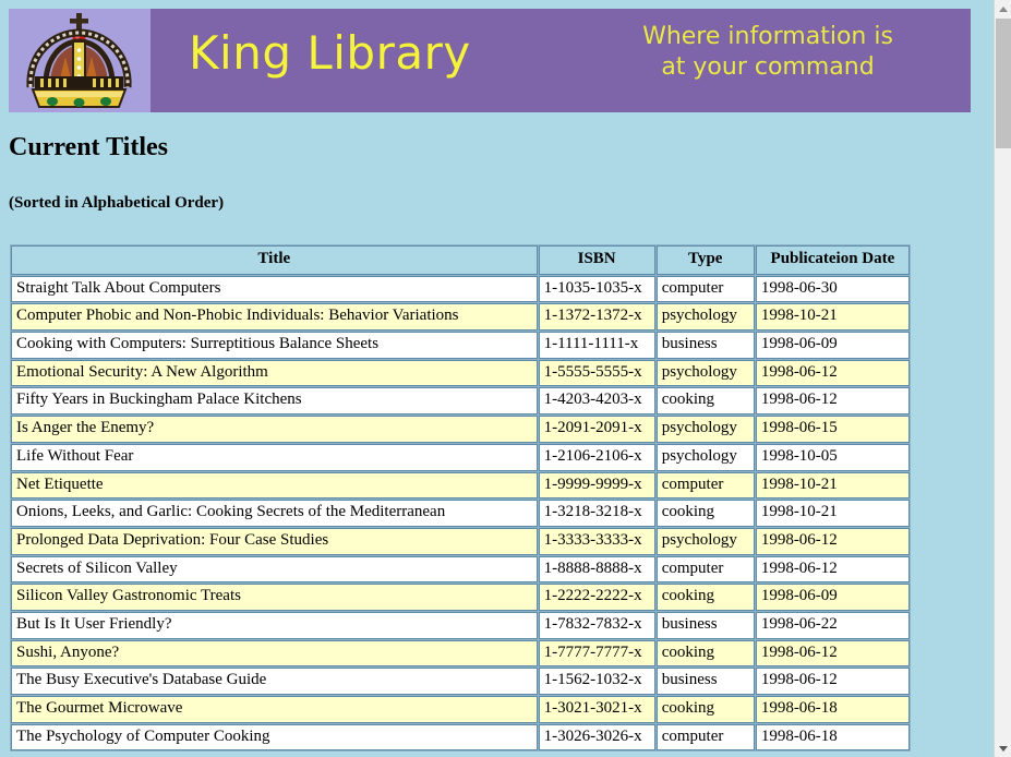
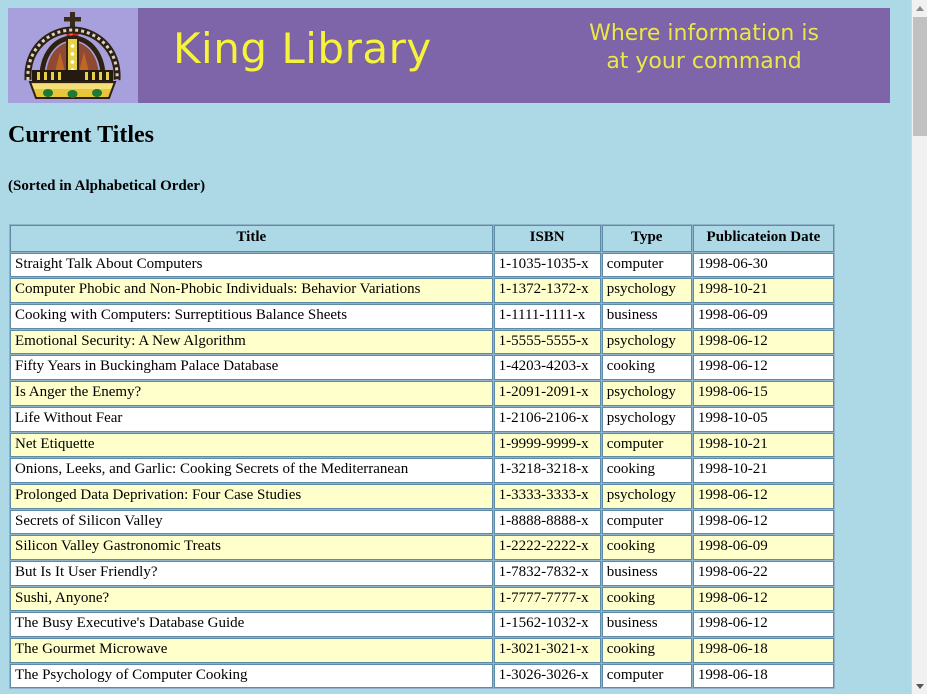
  King Library
  Where information is
  at your command
  Current Titles
  (Sorted in Alphabetical Order)
  Title	ISBN	Type	Publicateion Date
  Straight Talk About Computers	1-1035-1035-x	computer	1998-06-30
  Computer Phobic and Non-Phobic Individuals: Behavior Variations	1-1372-1372-x	psychology	1998-10-21
  Cooking with Computers: Surreptitious Balance Sheets	1-1111-1111-x	business	1998-06-09
  Emotional Security: A New Algorithm	1-5555-5555-x	psychology	1998-06-12
- Fifty Years in Buckingham Palace Kitchens	1-4203-4203-x	cooking	1998-06-12
+ Fifty Years in Buckingham Palace Database	1-4203-4203-x	cooking	1998-06-12
  Is Anger the Enemy?	1-2091-2091-x	psychology	1998-06-15
  Life Without Fear	1-2106-2106-x	psychology	1998-10-05
  Net Etiquette	1-9999-9999-x	computer	1998-10-21
  Onions, Leeks, and Garlic: Cooking Secrets of the Mediterranean	1-3218-3218-x	cooking	1998-10-21
  Prolonged Data Deprivation: Four Case Studies	1-3333-3333-x	psychology	1998-06-12
  Secrets of Silicon Valley	1-8888-8888-x	computer	1998-06-12
  Silicon Valley Gastronomic Treats	1-2222-2222-x	cooking	1998-06-09
  But Is It User Friendly?	1-7832-7832-x	business	1998-06-22
  Sushi, Anyone?	1-7777-7777-x	cooking	1998-06-12
  The Busy Executive's Database Guide	1-1562-1032-x	business	1998-06-12
  The Gourmet Microwave	1-3021-3021-x	cooking	1998-06-18
  The Psychology of Computer Cooking	1-3026-3026-x	computer	1998-06-18
